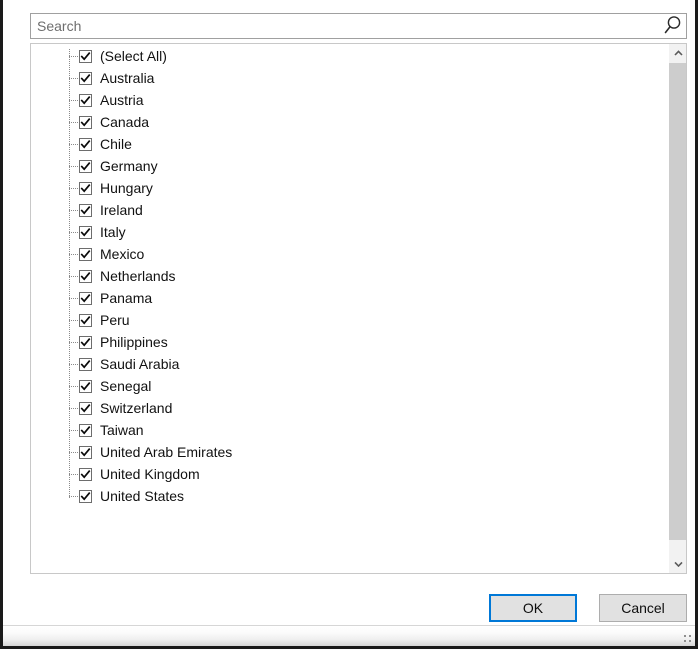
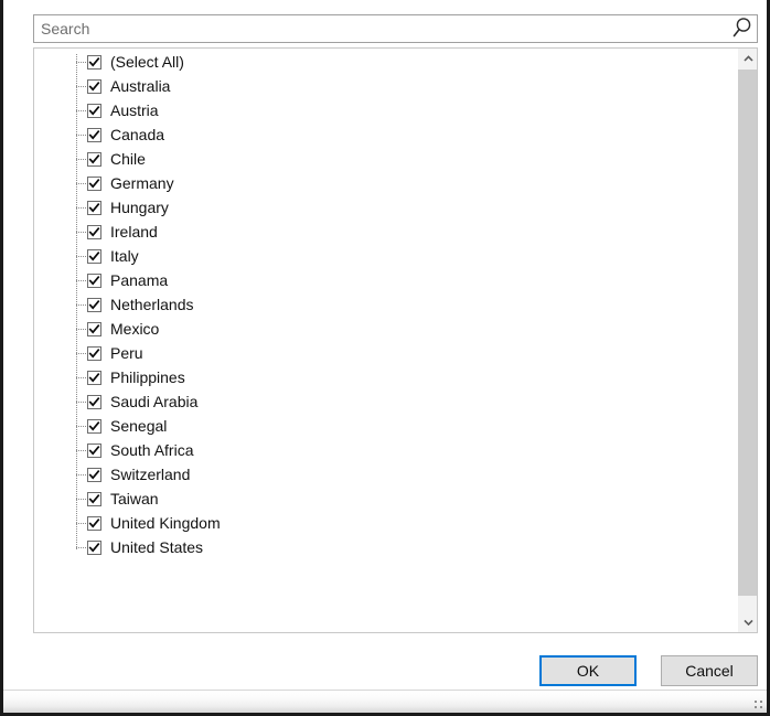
  Search
  (Select All)
  Australia
  Austria
  Canada
  Chile
  Germany
  Hungary
  Ireland
  Italy
- Mexico
+ Panama
  Netherlands
- Panama
+ Mexico
  Peru
  Philippines
  Saudi Arabia
  Senegal
+ South Africa
  Switzerland
  Taiwan
- United Arab Emirates
  United Kingdom
  United States
  OK
  Cancel
